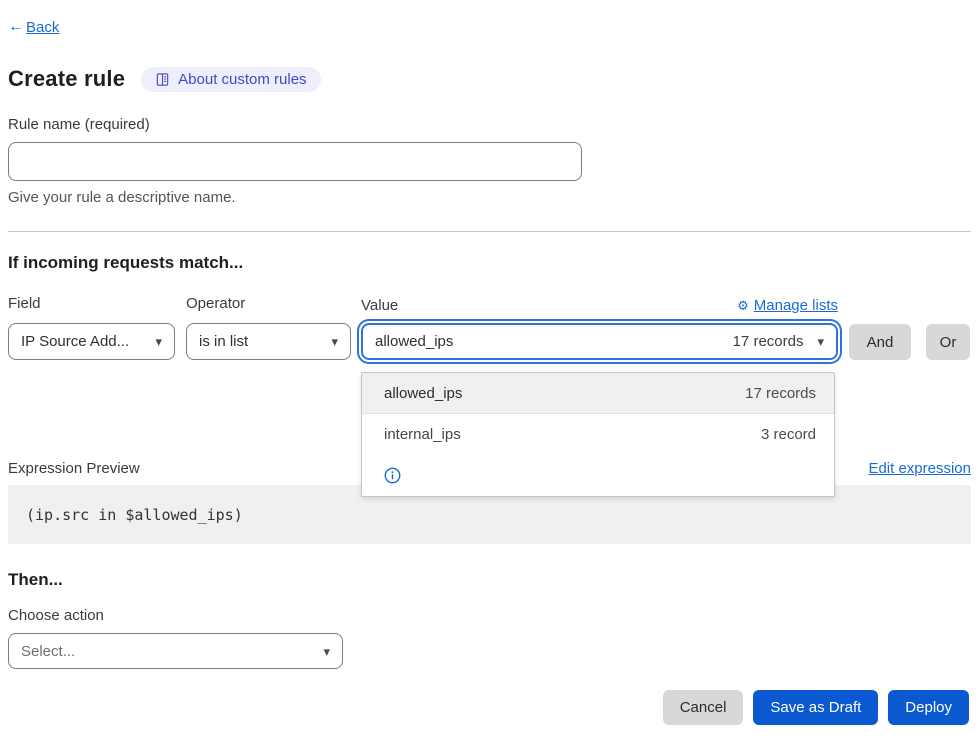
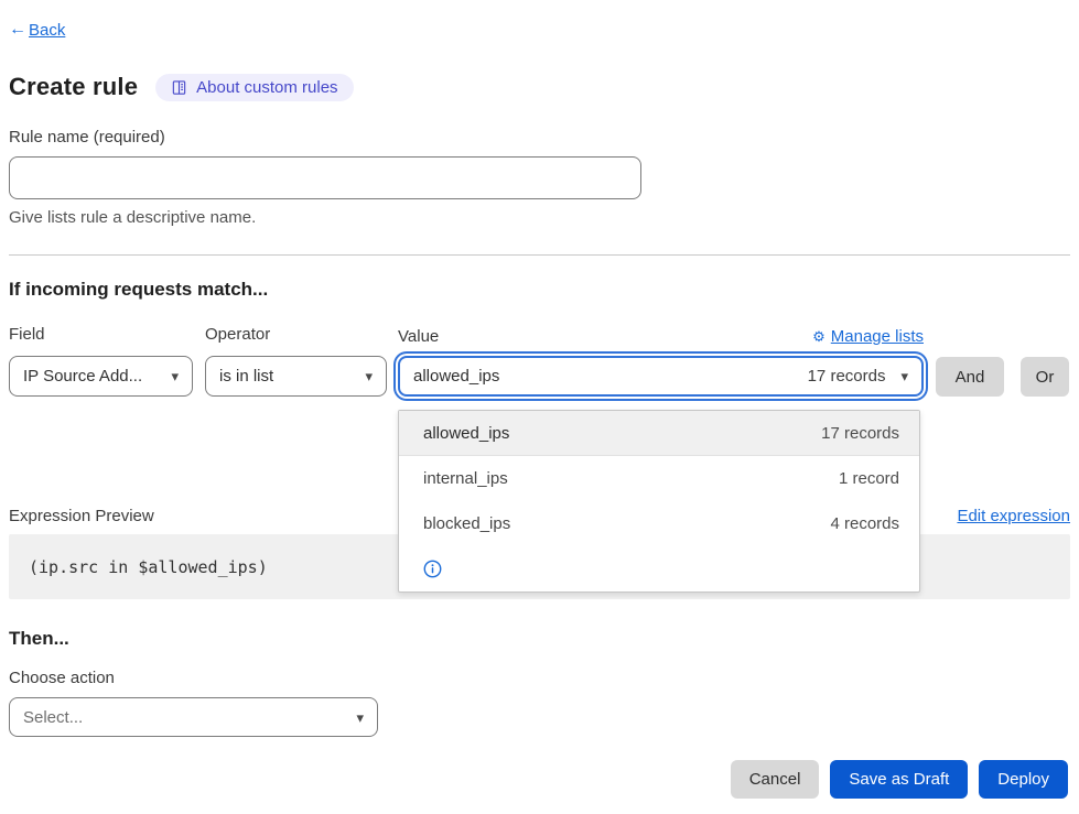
  ←
  Back
  Create rule
  About custom rules
  Rule name (required)
- Give your rule a descriptive name.
+ Give lists rule a descriptive name.
  If incoming requests match...
  Field
  IP Source Add...
  ▾
  Operator
  is in list
  ▾
  Value
  ⚙
  Manage lists
  allowed_ips
  17 records
  ▾
  allowed_ips
  17 records
  internal_ips
- 3 record
+ 1 record
+ blocked_ips
+ 4 records
  And
  Or
  Expression Preview
  Edit expression
  (ip.src in $allowed_ips)
  Then...
  Choose action
  Select...
  ▾
  Cancel
  Save as Draft
  Deploy
